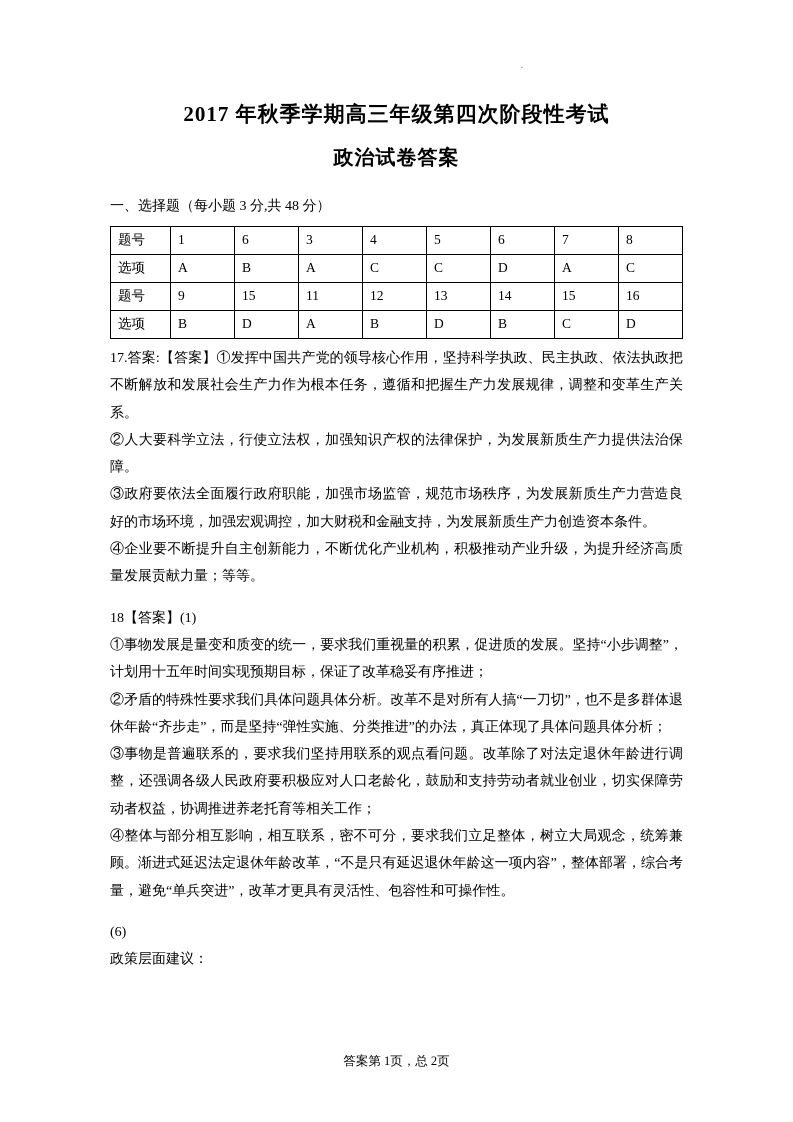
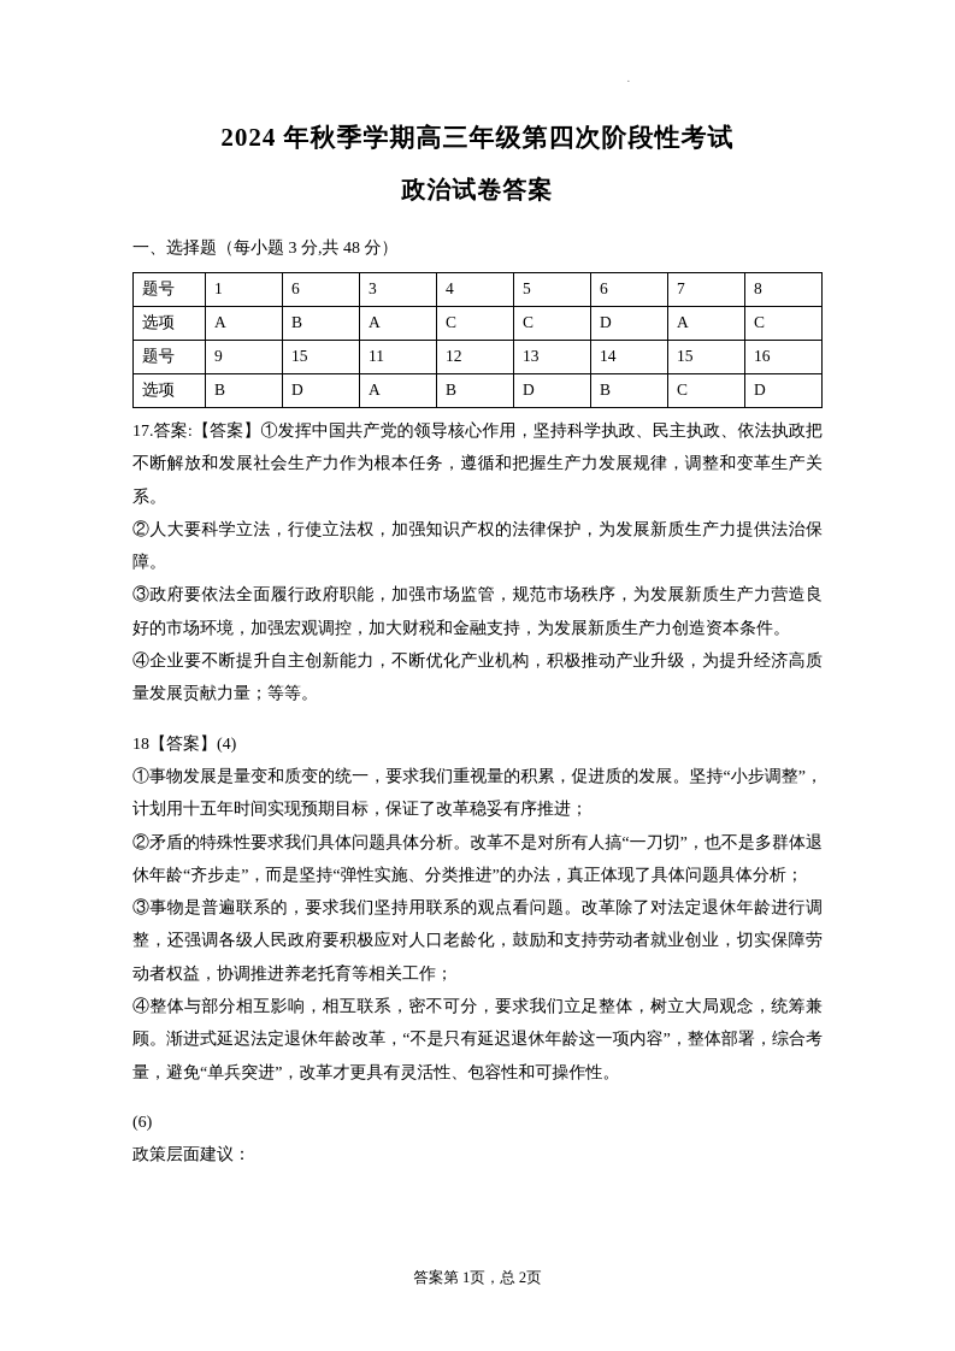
  ·
- 2017 年秋季学期高三年级第四次阶段性考试
+ 2024 年秋季学期高三年级第四次阶段性考试
  政治试卷答案
  一、选择题（每小题 3 分,共 48 分）
  题号	1	6	3	4	5	6	7	8
  选项	A	B	A	C	C	D	A	C
  题号	9	15	11	12	13	14	15	16
  选项	B	D	A	B	D	B	C	D
  17.答案:【答案】①发挥中国共产党的领导核心作用，坚持科学执政、民主执政、依法执政把不断解放和发展社会生产力作为根本任务，遵循和把握生产力发展规律，调整和变革生产关系。
  ②人大要科学立法，行使立法权，加强知识产权的法律保护，为发展新质生产力提供法治保障。
  ③政府要依法全面履行政府职能，加强市场监管，规范市场秩序，为发展新质生产力营造良好的市场环境，加强宏观调控，加大财税和金融支持，为发展新质生产力创造资本条件。
  ④企业要不断提升自主创新能力，不断优化产业机构，积极推动产业升级，为提升经济高质量发展贡献力量；等等。
- 18【答案】(1)
+ 18【答案】(4)
  ①事物发展是量变和质变的统一，要求我们重视量的积累，促进质的发展。坚持“小步调整”，计划用十五年时间实现预期目标，保证了改革稳妥有序推进；
  ②矛盾的特殊性要求我们具体问题具体分析。改革不是对所有人搞“一刀切”，也不是多群体退休年龄“齐步走”，而是坚持“弹性实施、分类推进”的办法，真正体现了具体问题具体分析；
  ③事物是普遍联系的，要求我们坚持用联系的观点看问题。改革除了对法定退休年龄进行调整，还强调各级人民政府要积极应对人口老龄化，鼓励和支持劳动者就业创业，切实保障劳动者权益，协调推进养老托育等相关工作；
  ④整体与部分相互影响，相互联系，密不可分，要求我们立足整体，树立大局观念，统筹兼顾。渐进式延迟法定退休年龄改革，“不是只有延迟退休年龄这一项内容”，整体部署，综合考量，避免“单兵突进”，改革才更具有灵活性、包容性和可操作性。
  (6)
  政策层面建议：
  答案第 1页，总 2页
